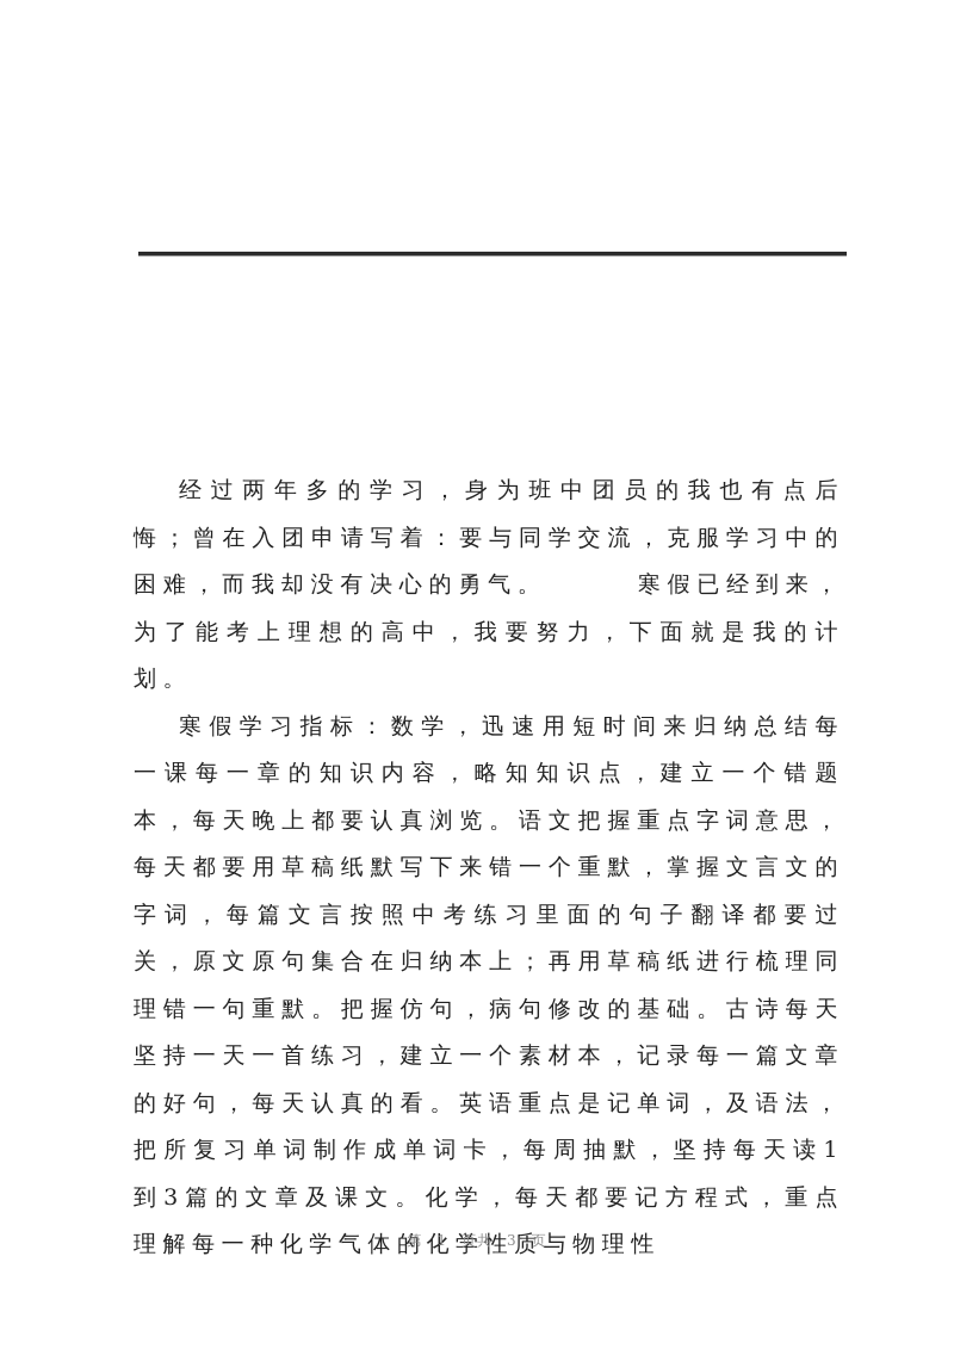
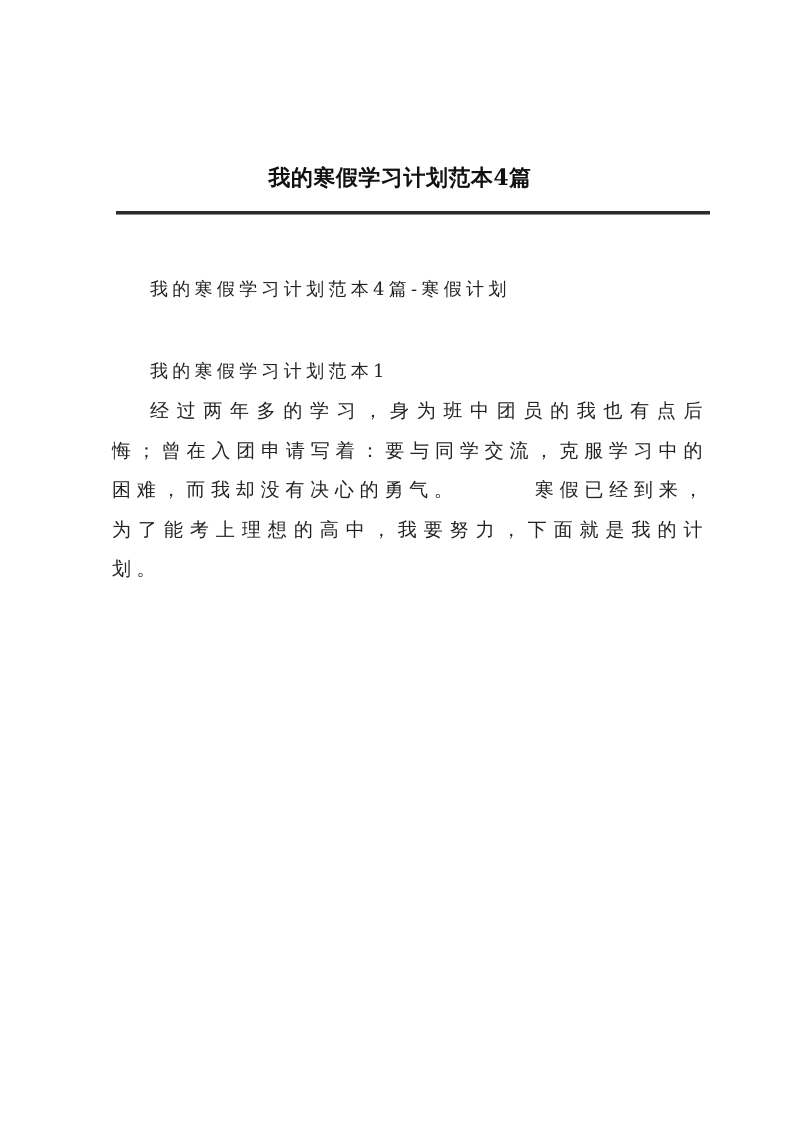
+ 我的寒假学习计划范本4篇
+ 我的寒假学习计划范本4篇-寒假计划
+ 我的寒假学习计划范本1
  经过两年多的学习，身为班中团员的我也有点后悔；曾在入团申请写着：要与同学交流，克服学习中的困难，而我却没有决心的勇气。 寒假已经到来，为了能考上理想的高中，我要努力，下面就是我的计划。
- 寒假学习指标：数学，迅速用短时间来归纳总结每一课每一章的知识内容，略知知识点，建立一个错题本，每天晚上都要认真浏览。语文把握重点字词意思，每天都要用草稿纸默写下来错一个重默，掌握文言文的字词，每篇文言按照中考练习里面的句子翻译都要过关，原文原句集合在归纳本上；再用草稿纸进行梳理同理错一句重默。把握仿句，病句修改的基础。古诗每天坚持一天一首练习，建立一个素材本，记录每一篇文章的好句，每天认真的看。英语重点是记单词，及语法，把所复习单词制作成单词卡，每周抽默，坚持每天读1到3篇的文章及课文。化学，每天都要记方程式，重点理解每一种化学气体的化学性质与物理性
- 第 1 页共 3 页
